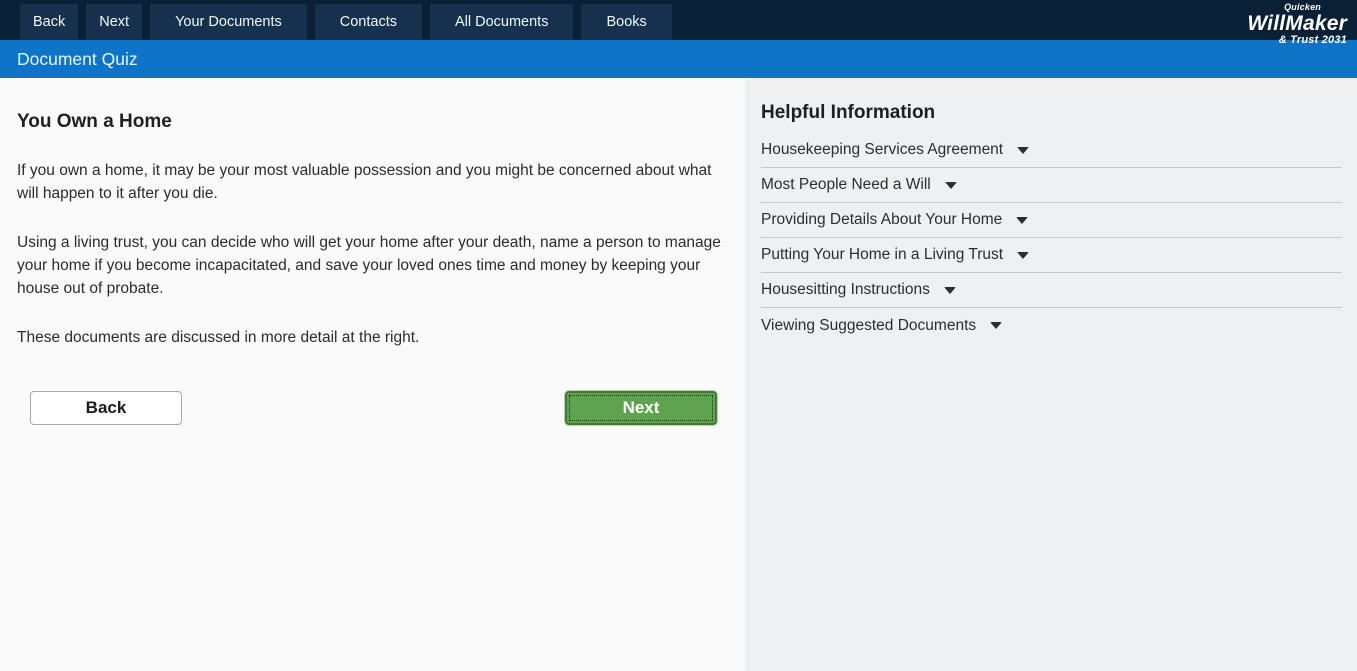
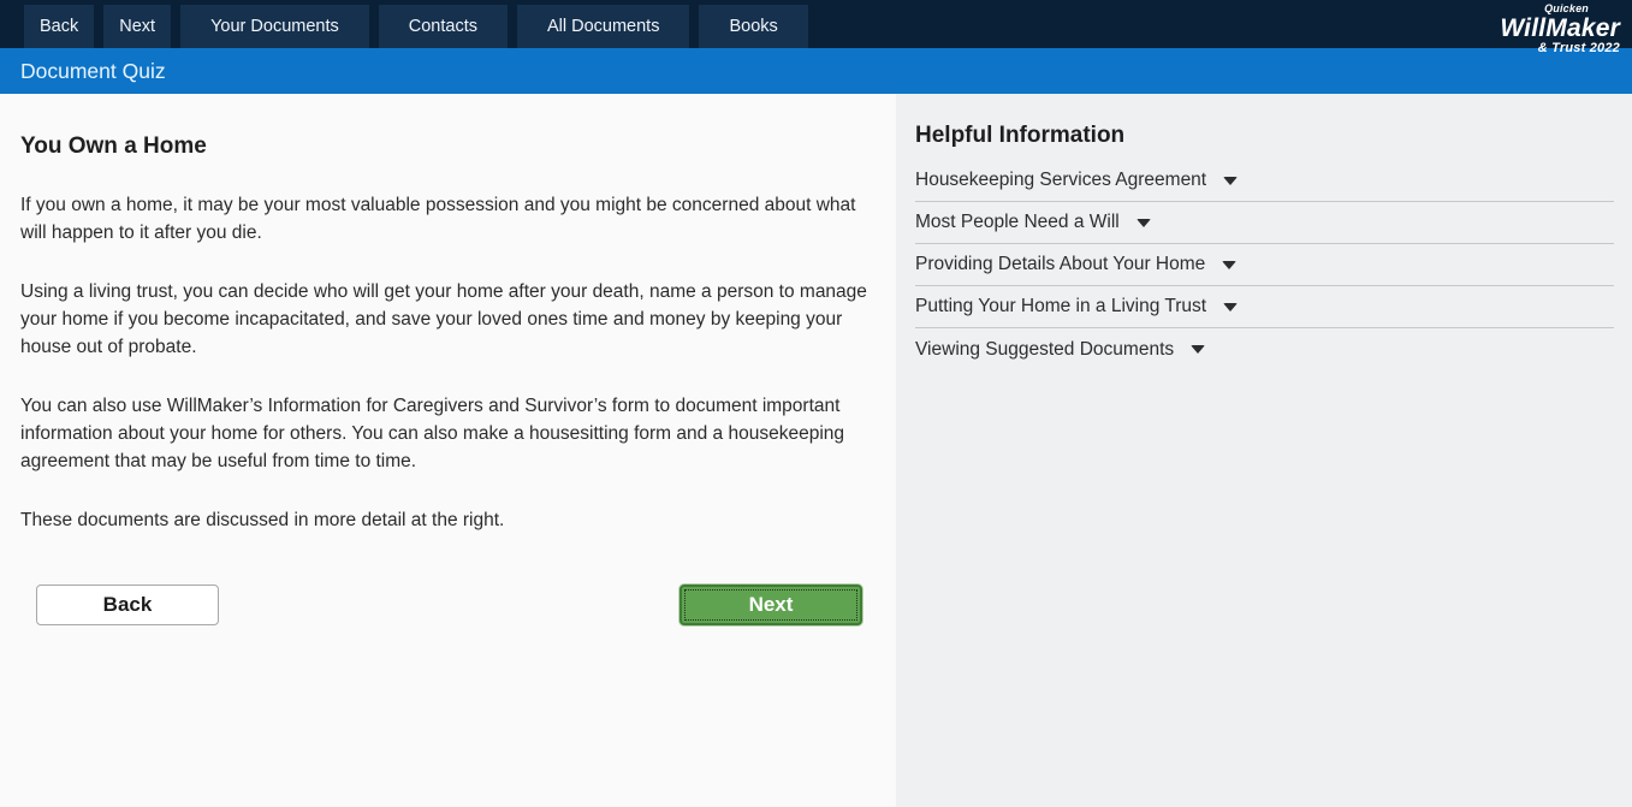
  Back
  Next
  Your Documents
  Contacts
  All Documents
  Books
  Quicken
  WillMaker
- & Trust 2031
+ & Trust 2022
  Document Quiz
  You Own a Home
  If you own a home, it may be your most valuable possession and you might be concerned about what will happen to it after you die.
  Using a living trust, you can decide who will get your home after your death, name a person to manage your home if you become incapacitated, and save your loved ones time and money by keeping your house out of probate.
+ You can also use WillMaker’s Information for Caregivers and Survivor’s form to document important information about your home for others. You can also make a housesitting form and a housekeeping agreement that may be useful from time to time.
  These documents are discussed in more detail at the right.
  Back
  Next
  Helpful Information
  Housekeeping Services Agreement
  Most People Need a Will
  Providing Details About Your Home
  Putting Your Home in a Living Trust
- Housesitting Instructions
  Viewing Suggested Documents
